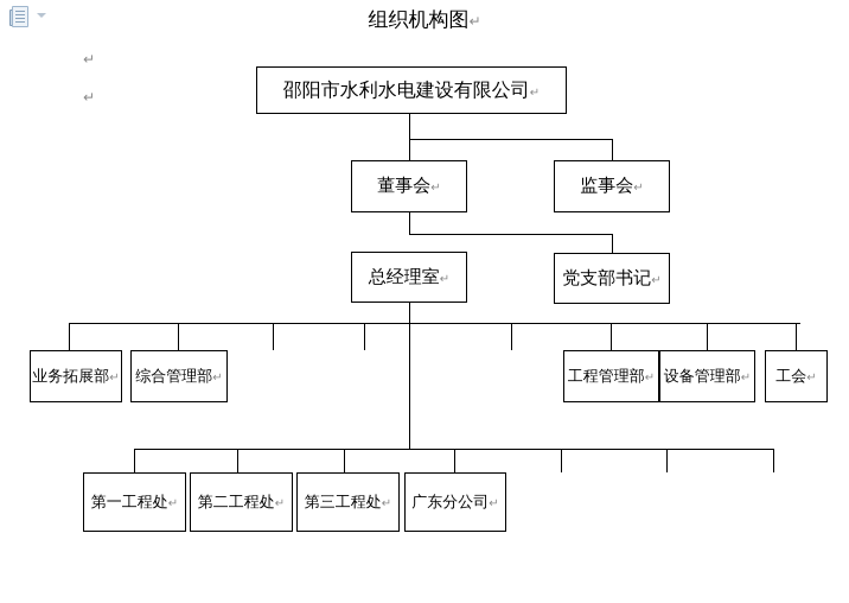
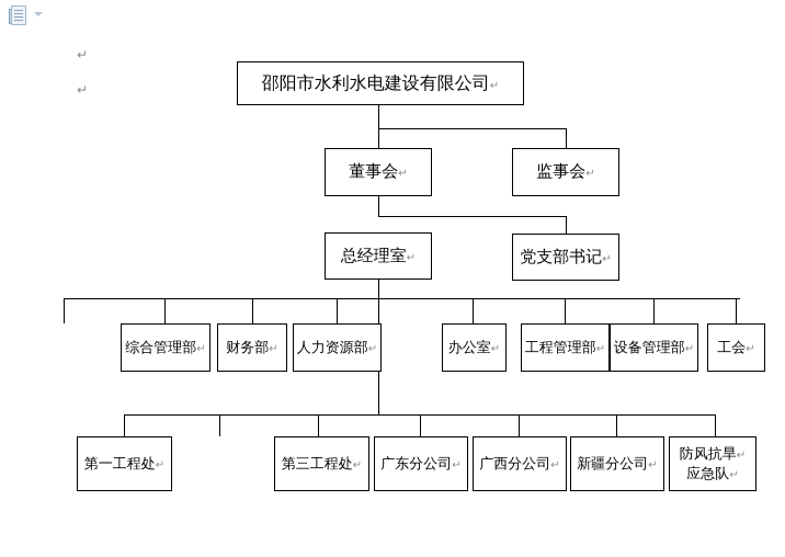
  ↵
  ↵
- 组织机构图↵
  邵阳市水利水电建设有限公司↵
  董事会↵
  监事会↵
  总经理室↵
  党支部书记↵
- 业务拓展部↵
  综合管理部↵
+ 财务部↵
+ 人力资源部↵
+ 办公室↵
  工程管理部↵
  设备管理部↵
  工会↵
  第一工程处↵
- 第二工程处↵
  第三工程处↵
  广东分公司↵
+ 广西分公司↵
+ 新疆分公司↵
+ 防风抗旱↵
+ 应急队↵
